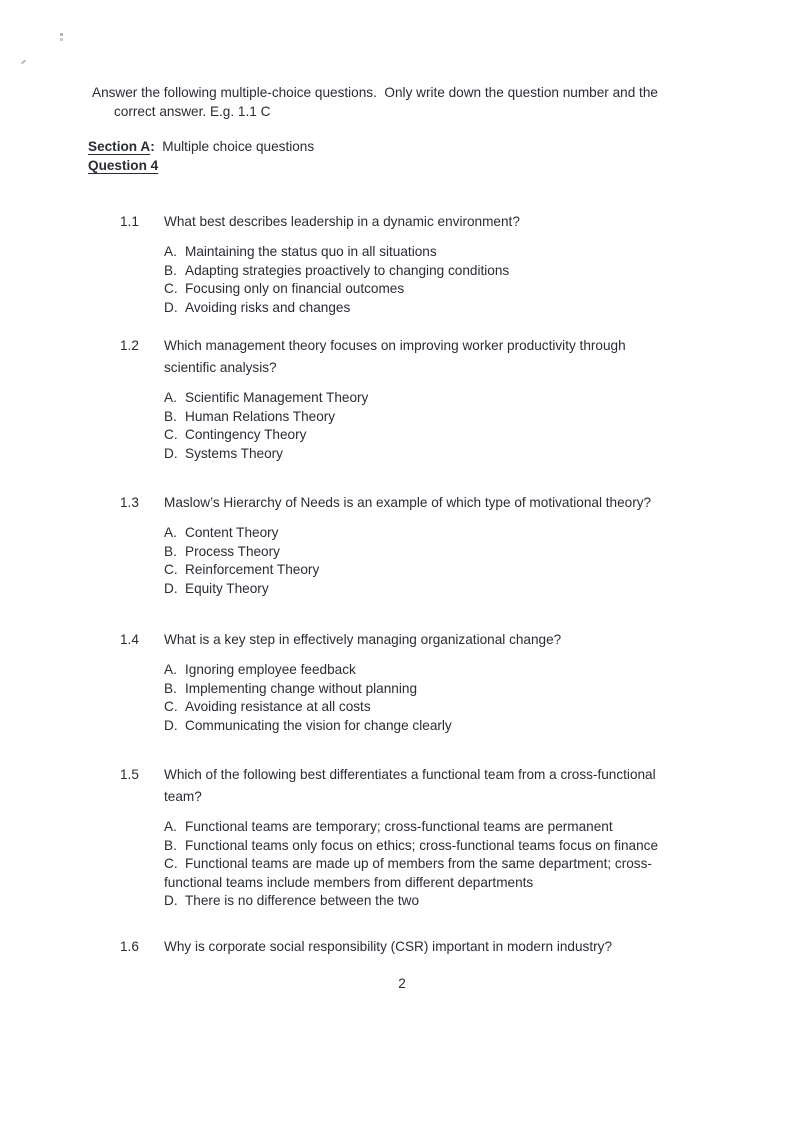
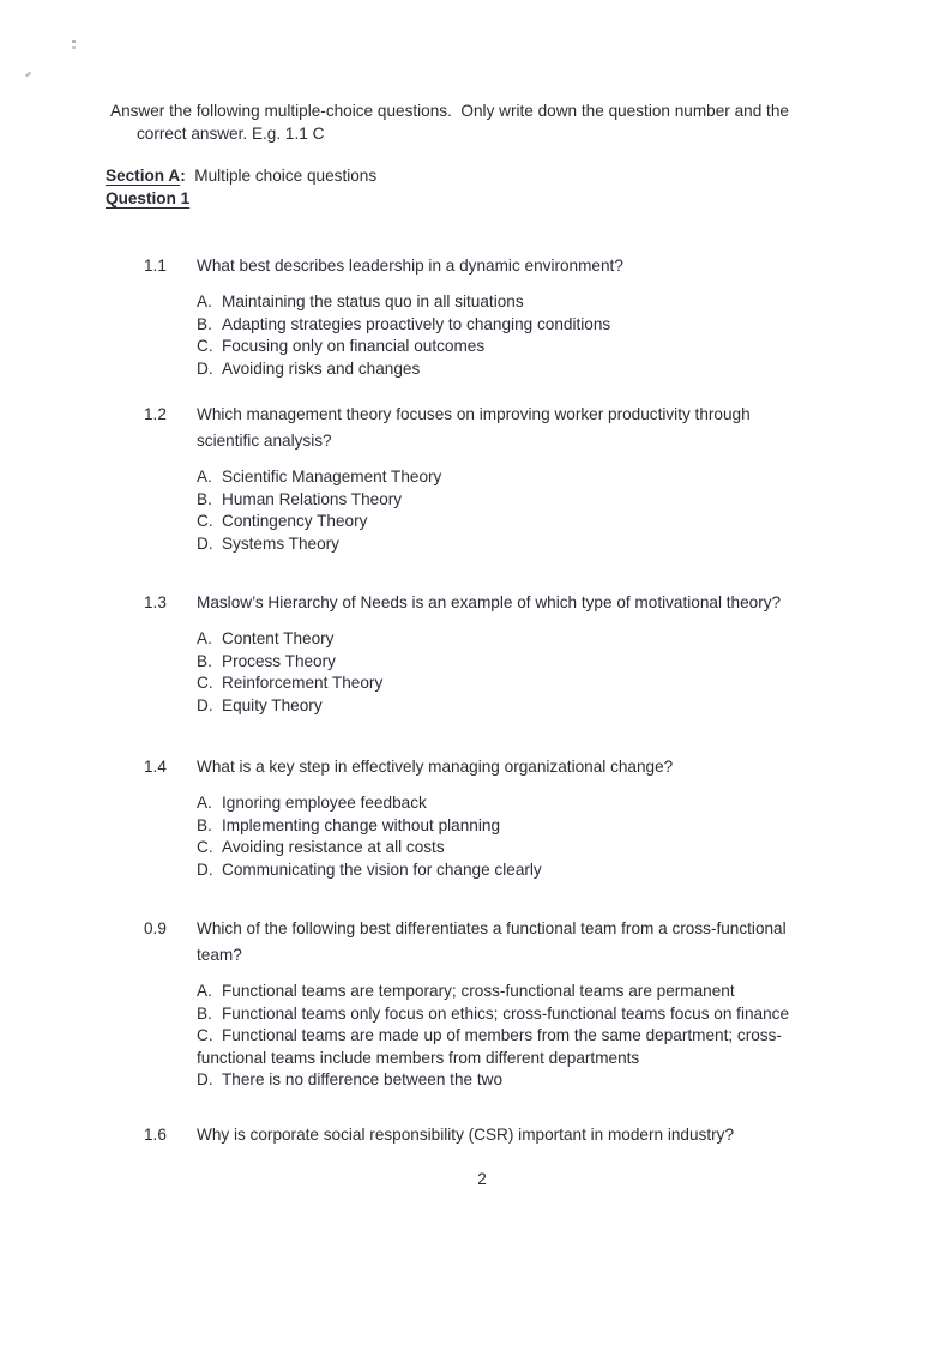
  Answer the following multiple-choice questions. Only write down the question number and the
  correct answer. E.g. 1.1 C
  Section A: Multiple choice questions
- Question 4
+ Question 1
  1.1
  What best describes leadership in a dynamic environment?
  A. Maintaining the status quo in all situations
  B. Adapting strategies proactively to changing conditions
  C. Focusing only on financial outcomes
  D. Avoiding risks and changes
  1.2
  Which management theory focuses on improving worker productivity through
  scientific analysis?
  A. Scientific Management Theory
  B. Human Relations Theory
  C. Contingency Theory
  D. Systems Theory
  1.3
  Maslow’s Hierarchy of Needs is an example of which type of motivational theory?
  A. Content Theory
  B. Process Theory
  C. Reinforcement Theory
  D. Equity Theory
  1.4
  What is a key step in effectively managing organizational change?
  A. Ignoring employee feedback
  B. Implementing change without planning
  C. Avoiding resistance at all costs
  D. Communicating the vision for change clearly
- 1.5
+ 0.9
  Which of the following best differentiates a functional team from a cross-functional
  team?
  A. Functional teams are temporary; cross-functional teams are permanent
  B. Functional teams only focus on ethics; cross-functional teams focus on finance
  C. Functional teams are made up of members from the same department; cross-
  functional teams include members from different departments
  D. There is no difference between the two
  1.6
  Why is corporate social responsibility (CSR) important in modern industry?
  2
